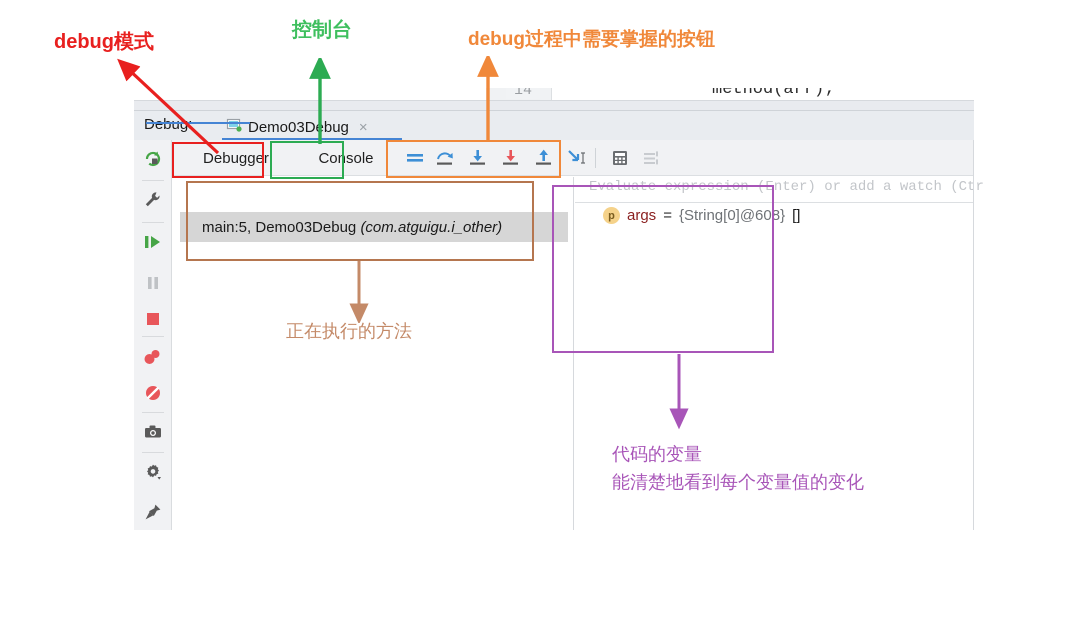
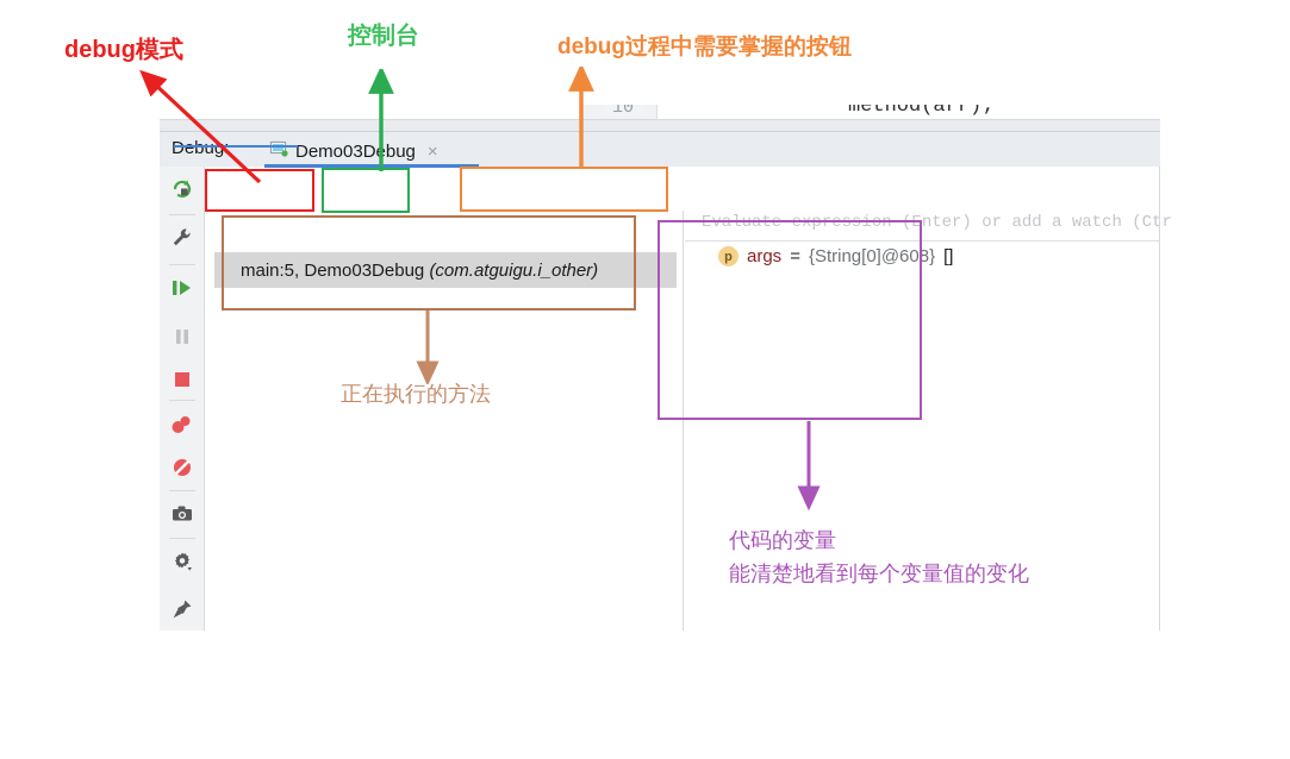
- 14
+ 10
  method(arr);
  Debug:
  Demo03Dbug
  ×
- Debugger
- Console
  main:5, Demo03Debug (com.atguigu.i_other)
  Evaluate expression (Enter) or add a watch (Ctr
  p
  args
  =
  {String[0]@608}
  []
  debug模式
  控制台
  debug过程中需要掌握的按钮
  正在执行的方法
  代码的变量
  能清楚地看到每个变量值的变化
